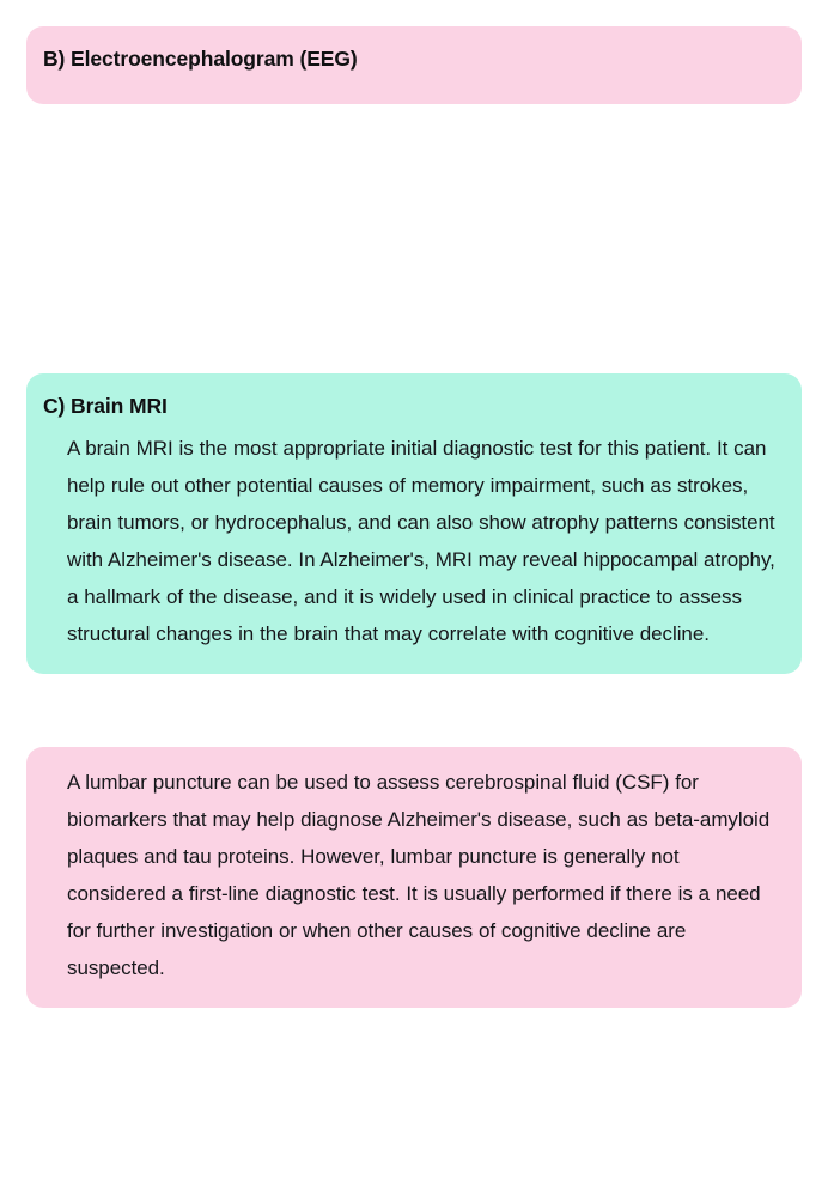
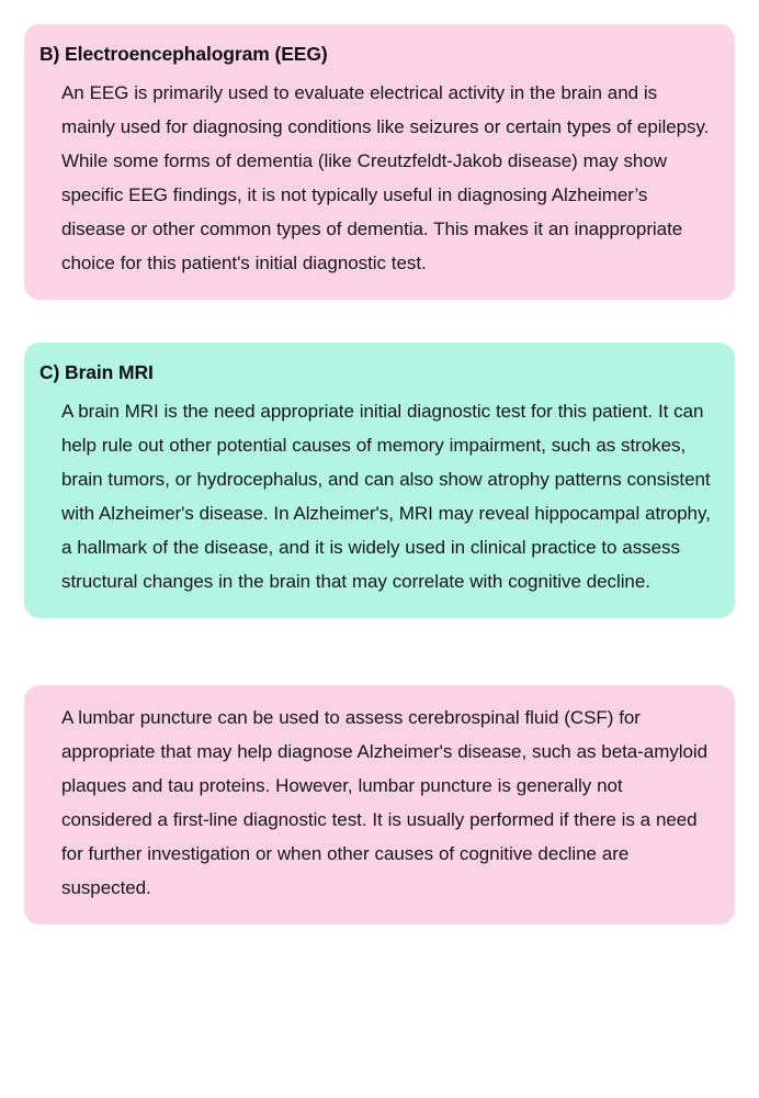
  B) Electroencephalogram (EEG)
+ An EEG is primarily used to evaluate electrical activity in the brain and is mainly used for diagnosing conditions like seizures or certain types of epilepsy. While some forms of dementia (like Creutzfeldt-Jakob disease) may show specific EEG findings, it is not typically useful in diagnosing Alzheimer’s disease or other common types of dementia. This makes it an inappropriate choice for this patient's initial diagnostic test.
  C) Brain MRI
- A brain MRI is the most appropriate initial diagnostic test for this patient. It can help rule out other potential causes of memory impairment, such as strokes, brain tumors, or hydrocephalus, and can also show atrophy patterns consistent with Alzheimer's disease. In Alzheimer's, MRI may reveal hippocampal atrophy, a hallmark of the disease, and it is widely used in clinical practice to assess structural changes in the brain that may correlate with cognitive decline.
+ A brain MRI is the need appropriate initial diagnostic test for this patient. It can help rule out other potential causes of memory impairment, such as strokes, brain tumors, or hydrocephalus, and can also show atrophy patterns consistent with Alzheimer's disease. In Alzheimer's, MRI may reveal hippocampal atrophy, a hallmark of the disease, and it is widely used in clinical practice to assess structural changes in the brain that may correlate with cognitive decline.
- A lumbar puncture can be used to assess cerebrospinal fluid (CSF) for biomarkers that may help diagnose Alzheimer's disease, such as beta-amyloid plaques and tau proteins. However, lumbar puncture is generally not considered a first-line diagnostic test. It is usually performed if there is a need for further investigation or when other causes of cognitive decline are suspected.
+ A lumbar puncture can be used to assess cerebrospinal fluid (CSF) for appropriate that may help diagnose Alzheimer's disease, such as beta-amyloid plaques and tau proteins. However, lumbar puncture is generally not considered a first-line diagnostic test. It is usually performed if there is a need for further investigation or when other causes of cognitive decline are suspected.
